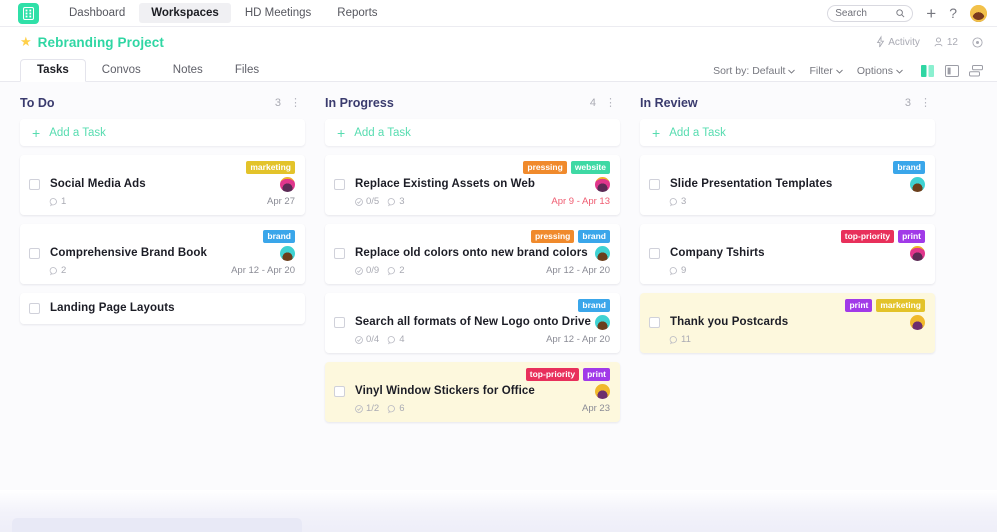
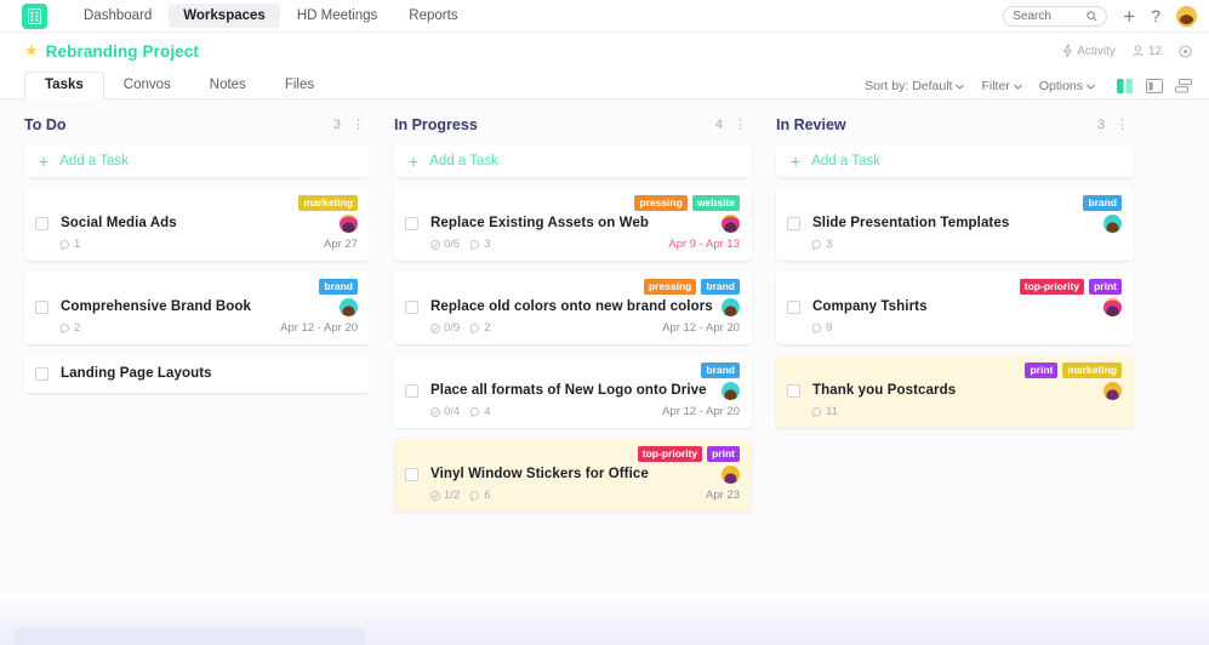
  Dashboard
  Workspaces
  HD Meetings
  Reports
  Search
  +
  ?
  ★
  Rebranding Project
  Activity
  12
  Tasks
  Convos
  Notes
  Files
  Sort by: Default
  Filter
  Options
  To Do
  3
  ⋮
  +
  Add a Task
  marketing
  Social Media Ads
  1
  Apr 27
  brand
  Comprehensive Brand Book
  2
  Apr 12 - Apr 20
  Landing Page Layouts
  In Progress
  4
  ⋮
  +
  Add a Task
  pressing
  website
  Replace Existing Assets on Web
  0/5
  3
  Apr 9 - Apr 13
  pressing
  brand
  Replace old colors onto new brand colors
  0/9
  2
  Apr 12 - Apr 20
  brand
- Search all formats of New Logo onto Drive
+ Place all formats of New Logo onto Drive
  0/4
  4
  Apr 12 - Apr 20
  top-priority
  print
  Vinyl Window Stickers for Office
  1/2
  6
  Apr 23
  In Review
  3
  ⋮
  +
  Add a Task
  brand
  Slide Presentation Templates
  3
  top-priority
  print
  Company Tshirts
  9
  print
  marketing
  Thank you Postcards
  11
